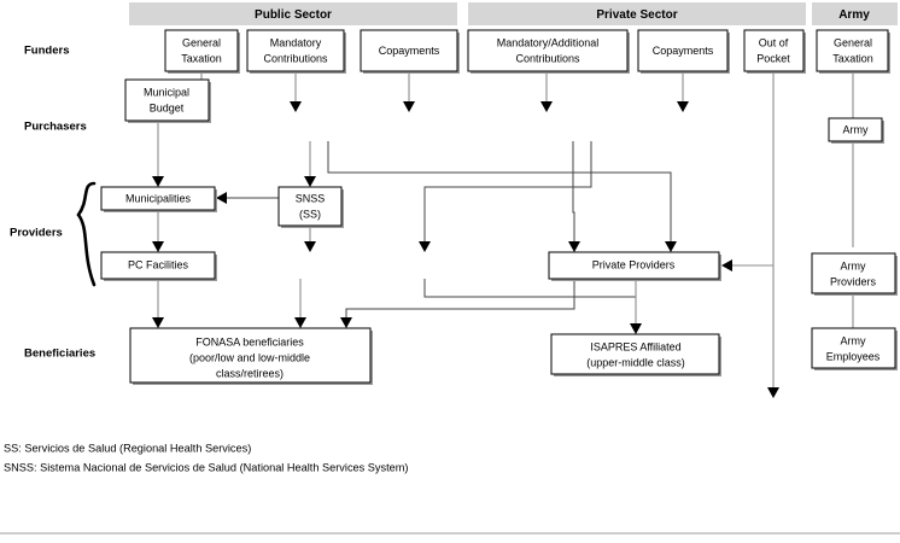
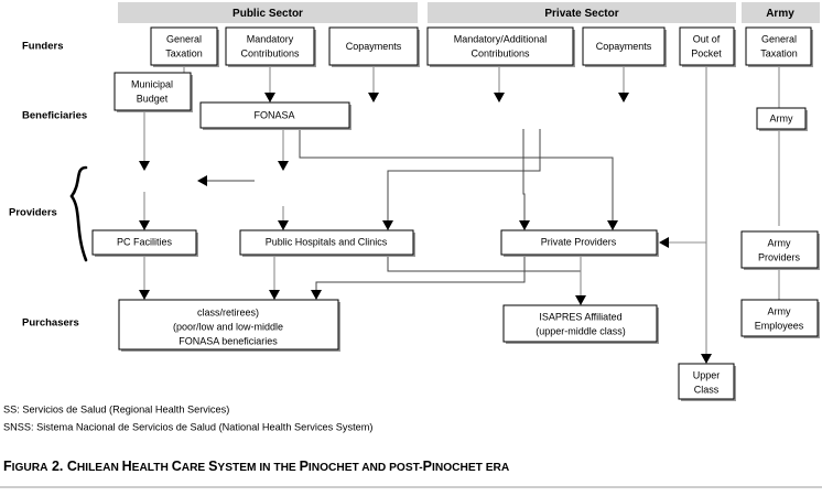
  Public Sector
  Private Sector
  Army
  Funders
- Purchasers
+ Beneficiaries
  Providers
- Beneficiaries
+ Purchasers
  General
  Taxation
  Mandatory
  Contributions
  Copayments
  Mandatory/Additional
  Contributions
  Copayments
  Out of
  Pocket
  General
  Taxation
  Municipal
  Budget
+ FONASA
  Army
- Municipalities
- SNSS
- (SS)
  PC Facilities
+ Public Hospitals and Clinics
  Private Providers
  Army
  Providers
- FONASA beneficiaries
+ class/retirees)
  (poor/low and low-middle
- class/retirees)
+ FONASA beneficiaries
  ISAPRES Affiliated
  (upper-middle class)
+ Upper
+ Class
  Army
  Employees
  SS: Servicios de Salud (Regional Health Services)
  SNSS: Sistema Nacional de Servicios de Salud (National Health Services System)
+ FIGURA 2. CHILEAN HEALTH CARE SYSTEM IN THE PINOCHET AND POST-PINOCHET ERA
